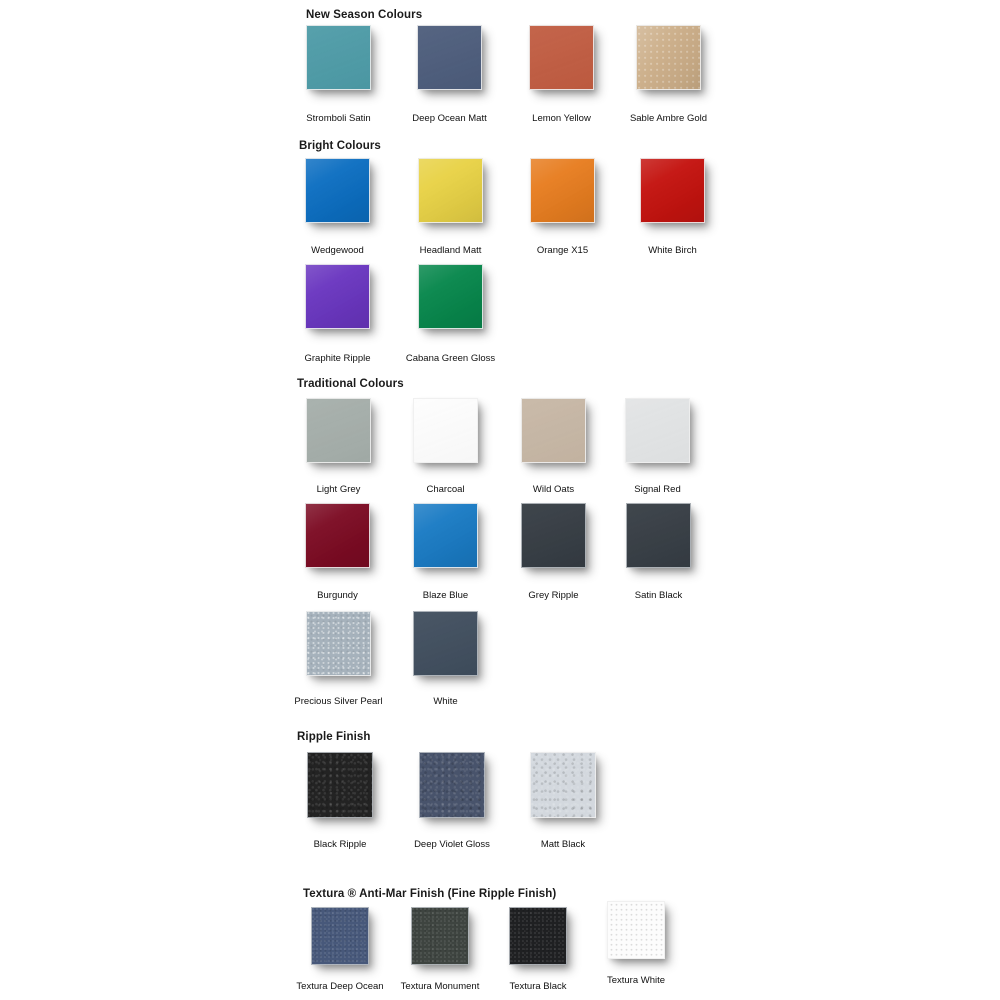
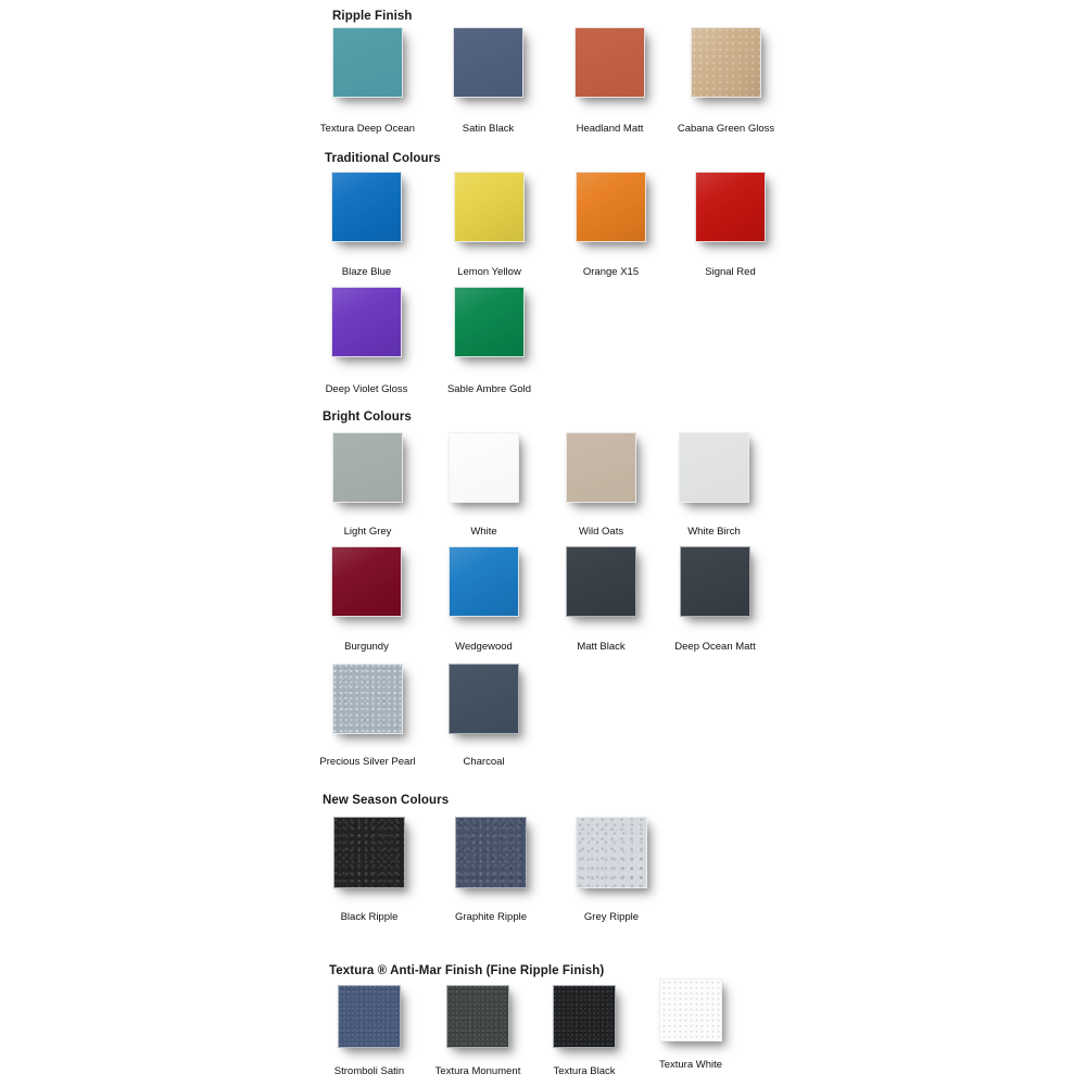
- New Season Colours
+ Ripple Finish
- Stromboli Satin
+ Textura Deep Ocean
- Deep Ocean Matt
+ Satin Black
- Lemon Yellow
+ Headland Matt
- Sable Ambre Gold
+ Cabana Green Gloss
- Bright Colours
+ Traditional Colours
- Wedgewood
+ Blaze Blue
- Headland Matt
+ Lemon Yellow
  Orange X15
- White Birch
+ Signal Red
- Graphite Ripple
+ Deep Violet Gloss
- Cabana Green Gloss
+ Sable Ambre Gold
- Traditional Colours
+ Bright Colours
  Light Grey
- Charcoal
+ White
  Wild Oats
- Signal Red
+ White Birch
  Burgundy
- Blaze Blue
+ Wedgewood
- Grey Ripple
+ Matt Black
- Satin Black
+ Deep Ocean Matt
  Precious Silver Pearl
- White
+ Charcoal
- Ripple Finish
+ New Season Colours
  Black Ripple
- Deep Violet Gloss
+ Graphite Ripple
- Matt Black
+ Grey Ripple
  Textura ® Anti-Mar Finish (Fine Ripple Finish)
- Textura Deep Ocean
+ Stromboli Satin
  Textura Monument
  Textura Black
  Textura White
